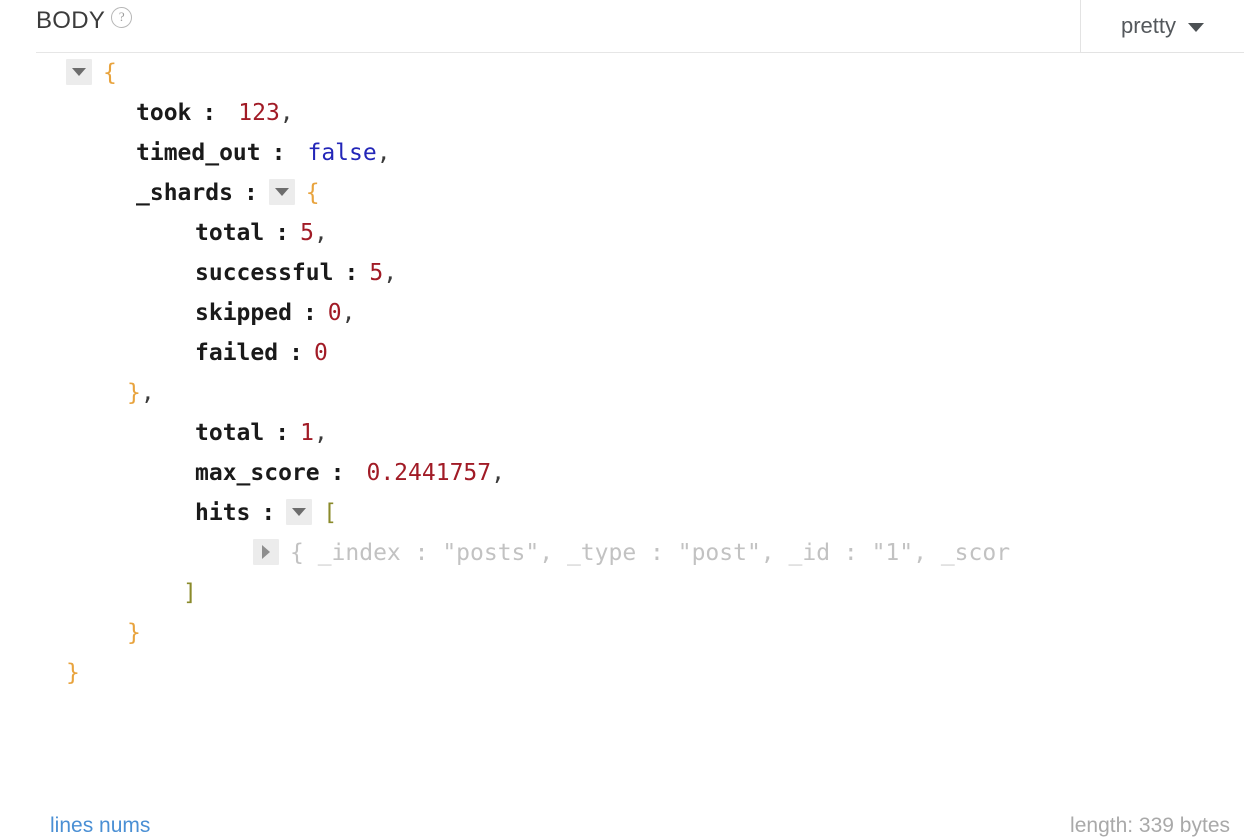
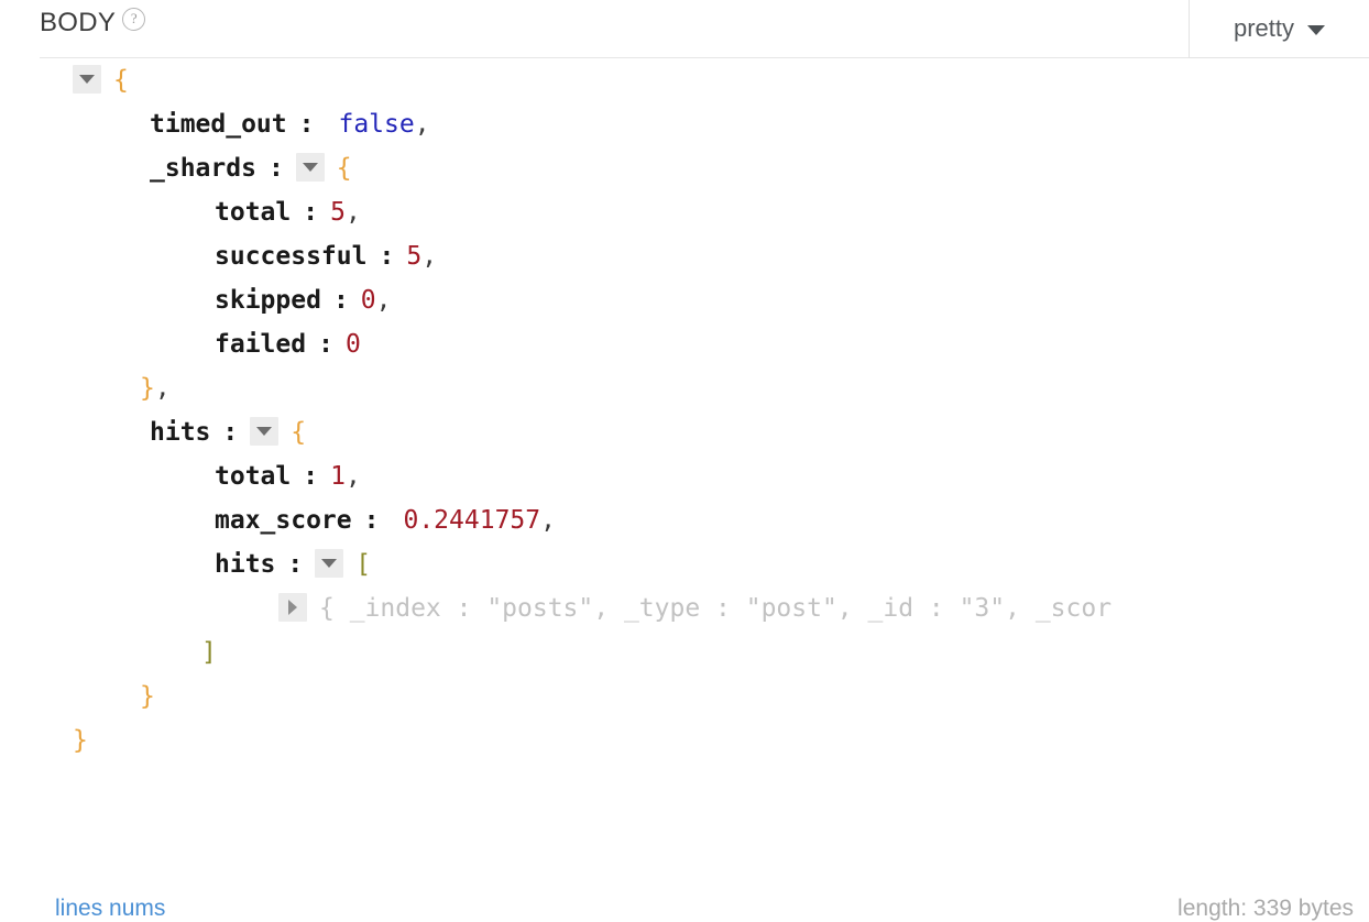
  BODY
  ?
  pretty
  {
- took : 123,
  timed_out : false,
  _shards : {
  total : 5,
  successful : 5,
  skipped : 0,
  failed : 0
  },
+ hits : {
  total : 1,
  max_score : 0.2441757,
  hits : [
- { _index : "posts", _type : "post", _id : "1", _scor
+ { _index : "posts", _type : "post", _id : "3", _scor
  ]
  }
  }
  lines nums
  length: 339 bytes
